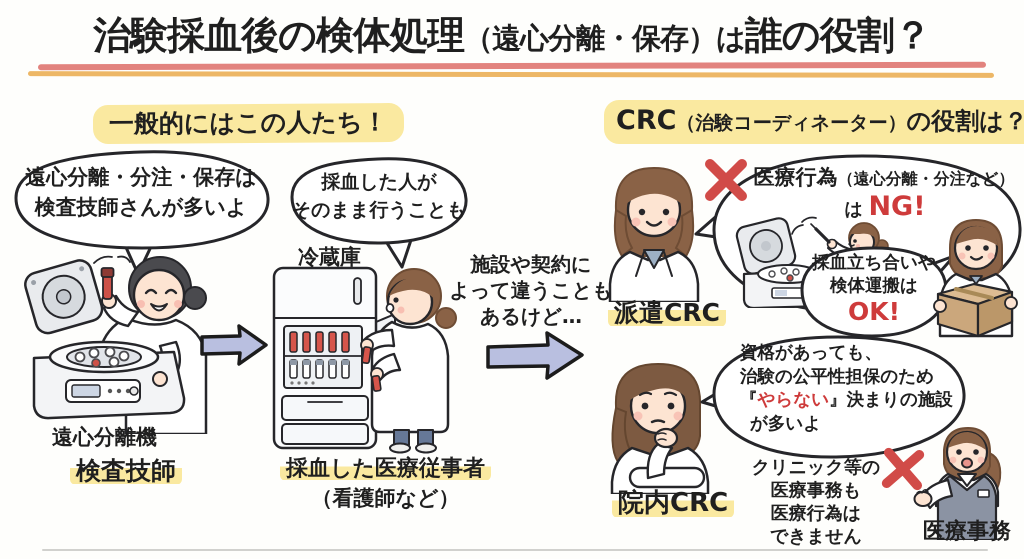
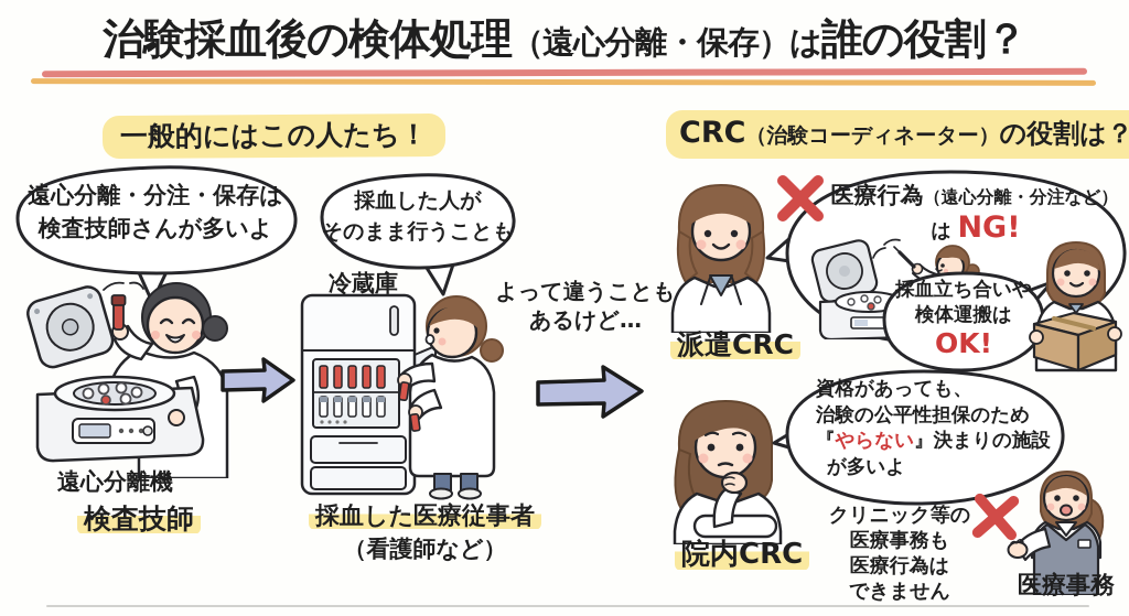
  治験採血後の検体処理（遠心分離・保存）は誰の役割？
  一般的にはこの人たち！
  CRC（治験コーディネーター）の役割は？
  遠心分離・分注・保存は
  検査技師さんが多いよ
  採血した人が
  そのまま行うことも
  冷蔵庫
  遠心分離機
  検査技師
  採血した医療従事者
  （看護師など）
- 施設や契約に
  よって違うことも
  あるけど…
  派遣CRC
  医療行為（遠心分離・分注など）
  は NG!
  採血立ち合いや
  検体運搬は
  OK!
  院内CRC
  資格があっても、
  治験の公平性担保のため
  『やらない』決まりの施設
  が多いよ
  クリニック等の
  医療事務も
  医療行為は
  できません
  医療事務
